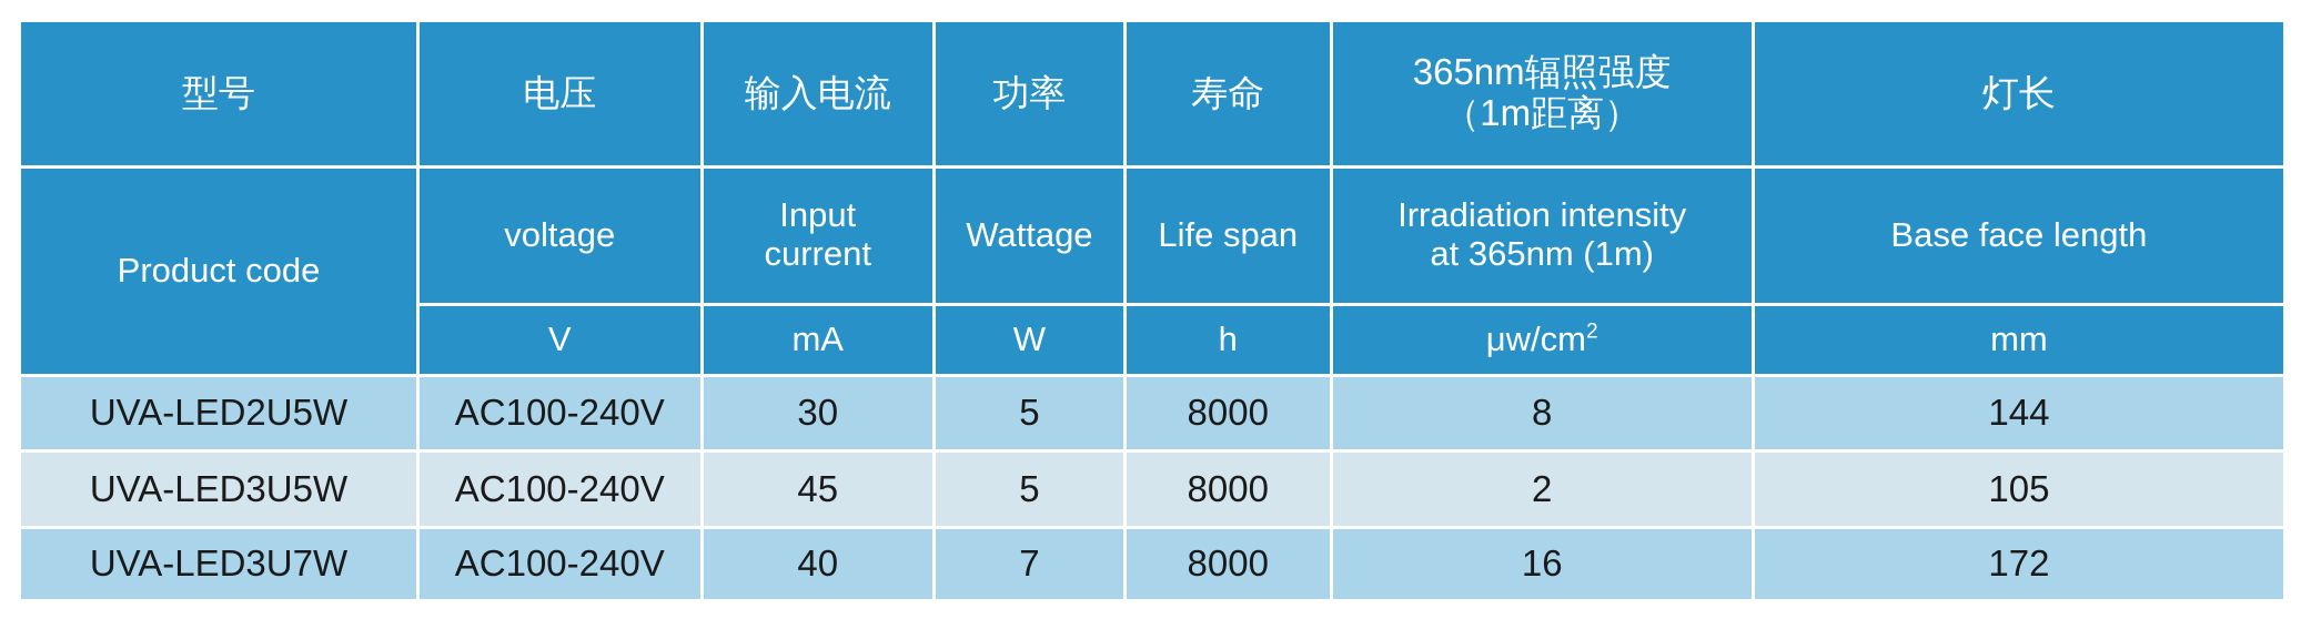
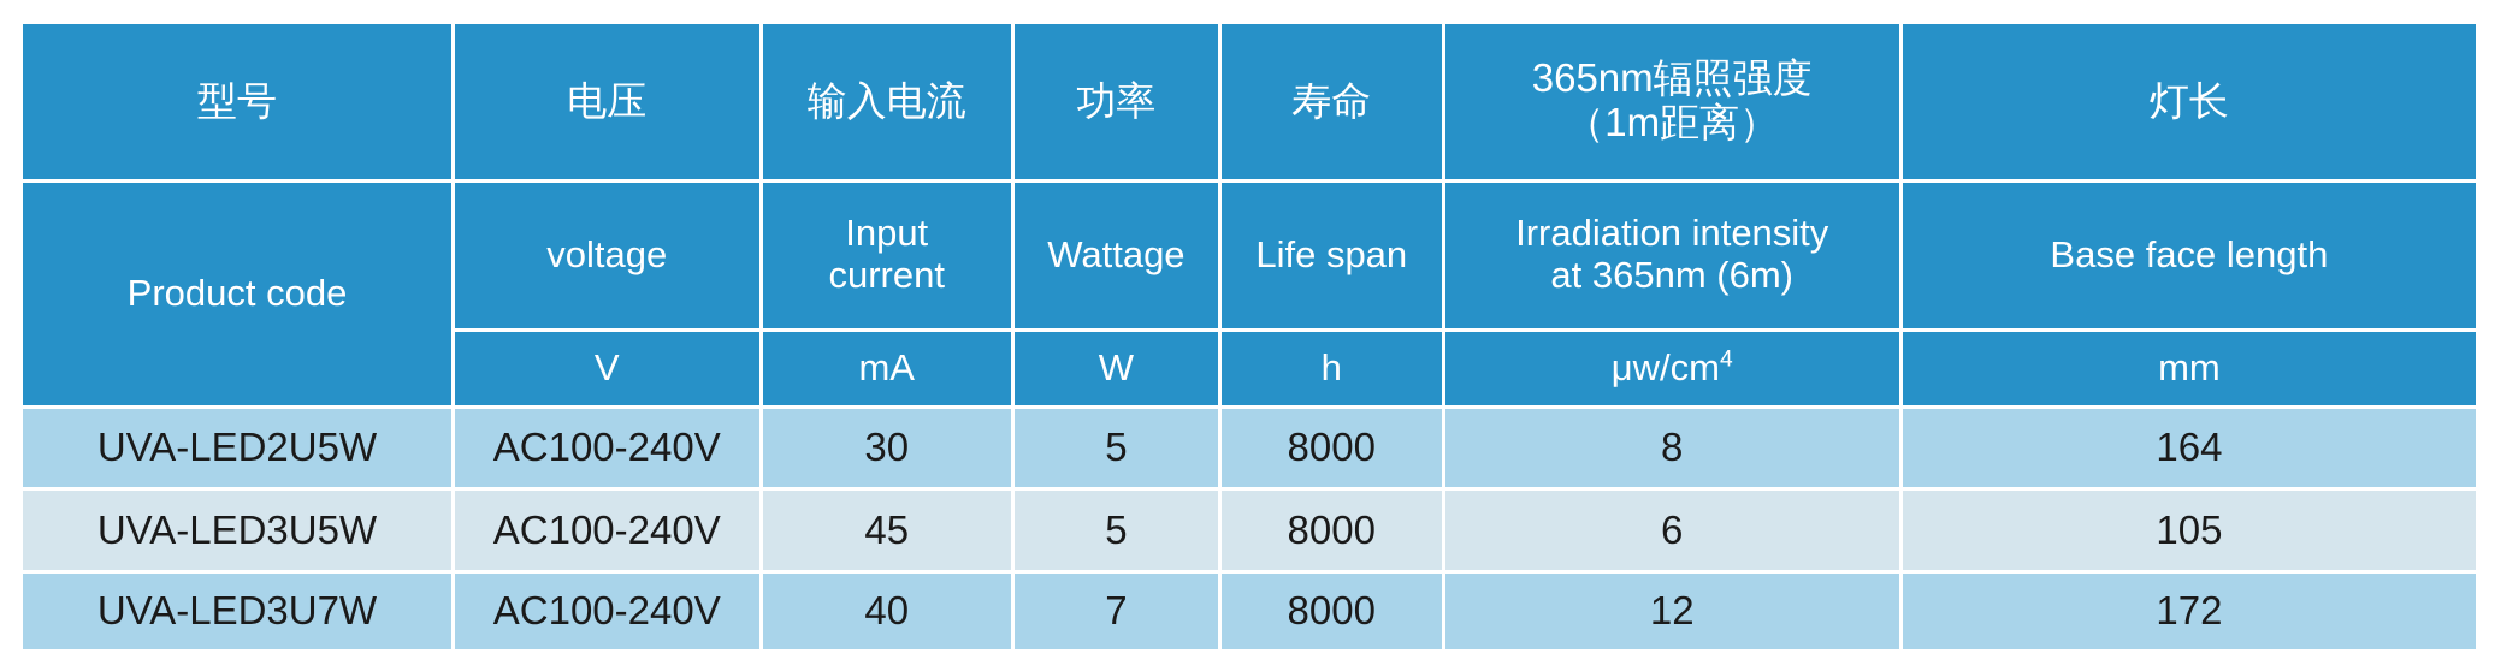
  型号	电压	输入电流	功率	寿命	365nm辐照强度 （1m距离）	灯长
- Product code	voltage	Input current	Wattage	Life span	Irradiation intensity at 365nm (1m)	Base face length
+ Product code	voltage	Input current	Wattage	Life span	Irradiation intensity at 365nm (6m)	Base face length
- V	mA	W	h	μw/cm2	mm
+ V	mA	W	h	μw/cm4	mm
- UVA-LED2U5W	AC100-240V	30	5	8000	8	144
+ UVA-LED2U5W	AC100-240V	30	5	8000	8	164
- UVA-LED3U5W	AC100-240V	45	5	8000	2	105
+ UVA-LED3U5W	AC100-240V	45	5	8000	6	105
- UVA-LED3U7W	AC100-240V	40	7	8000	16	172
+ UVA-LED3U7W	AC100-240V	40	7	8000	12	172
